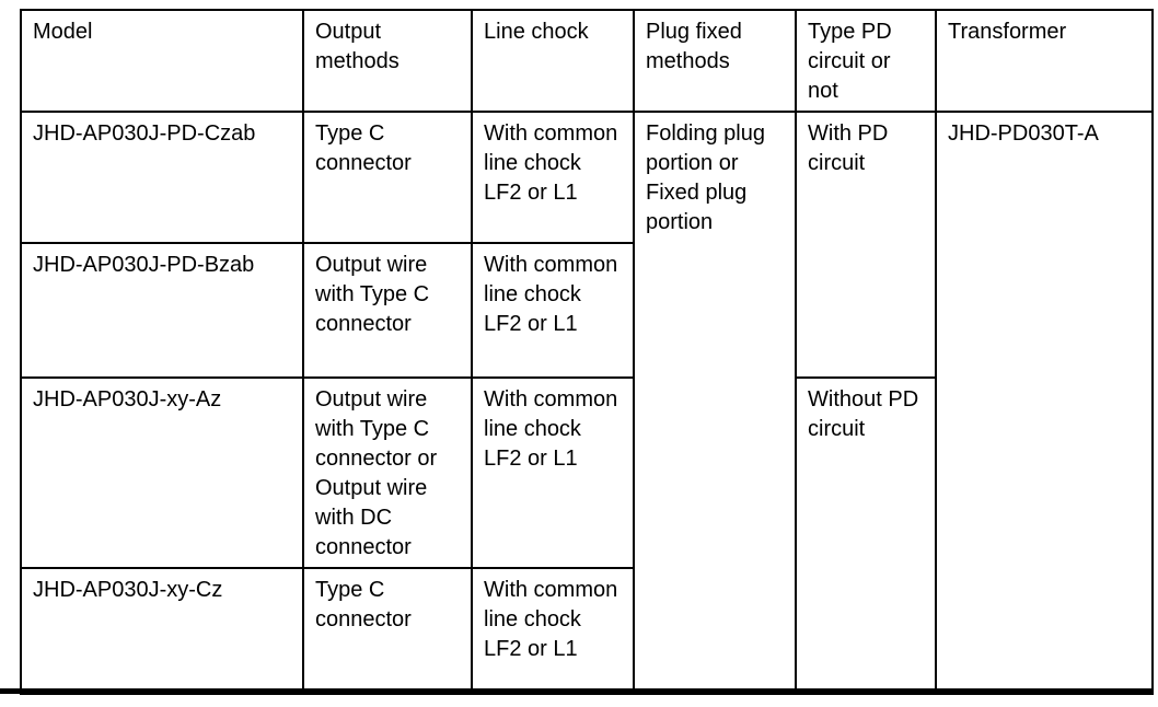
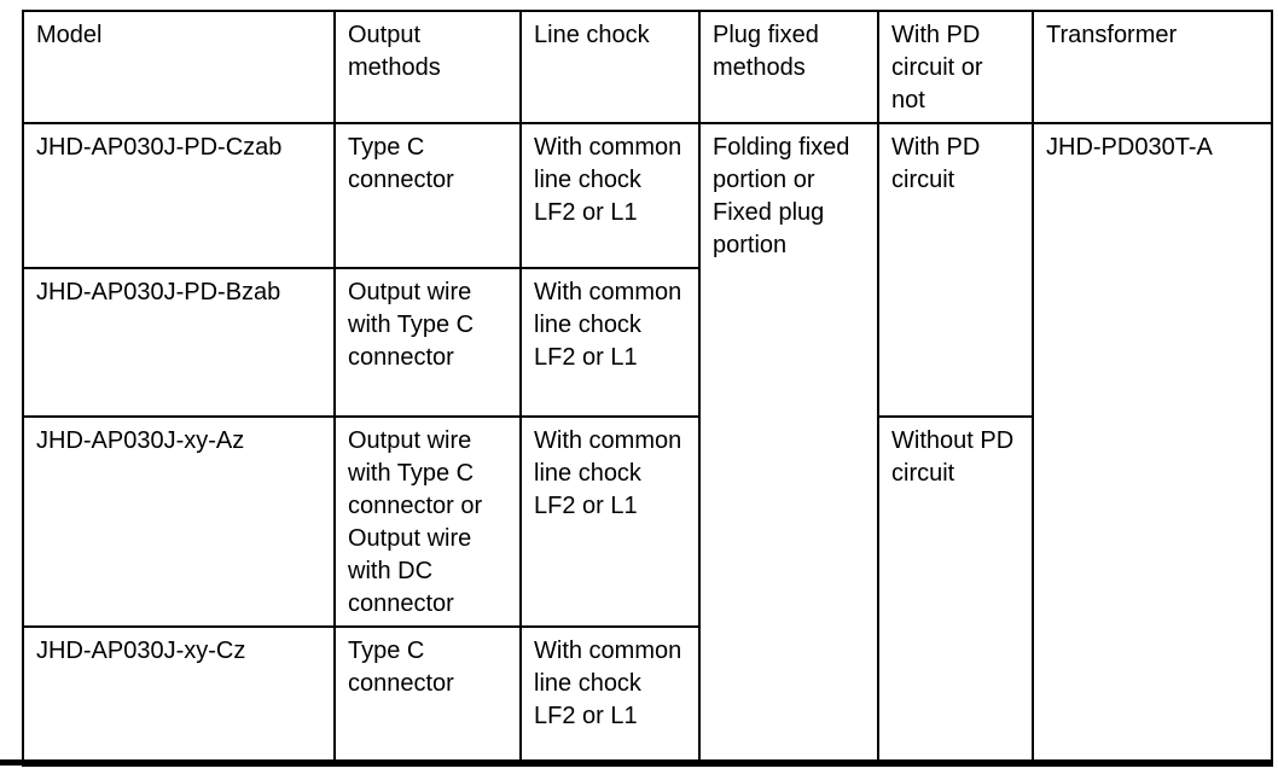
- Model	Output methods	Line chock	Plug fixed methods	Type PD circuit or not	Transformer
+ Model	Output methods	Line chock	Plug fixed methods	With PD circuit or not	Transformer
- JHD-AP030J-PD-Czab	Type C connector	With common line chock LF2 or L1	Folding plug portion or Fixed plug portion	With PD circuit	JHD-PD030T-A
+ JHD-AP030J-PD-Czab	Type C connector	With common line chock LF2 or L1	Folding fixed portion or Fixed plug portion	With PD circuit	JHD-PD030T-A
  JHD-AP030J-PD-Bzab	Output wire with Type C connector	With common line chock LF2 or L1
  JHD-AP030J-xy-Az	Output wire with Type C connector or Output wire with DC connector	With common line chock LF2 or L1	Without PD circuit
  JHD-AP030J-xy-Cz	Type C connector	With common line chock LF2 or L1
